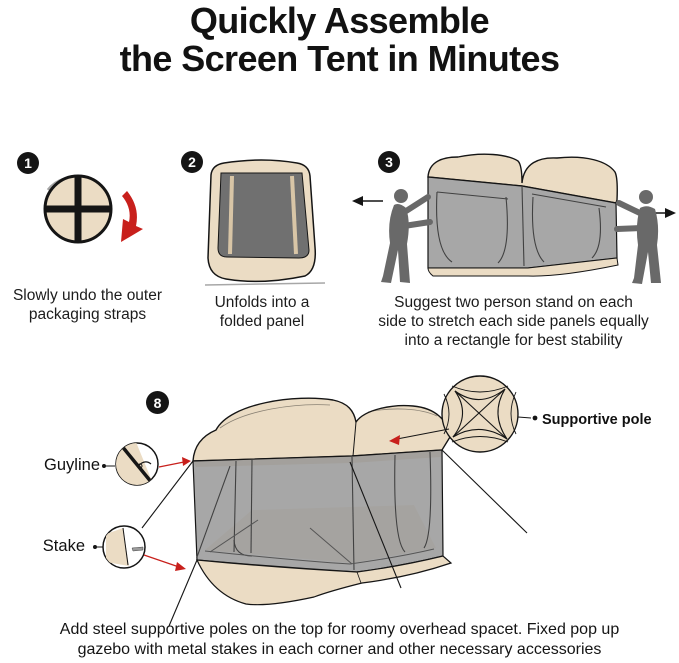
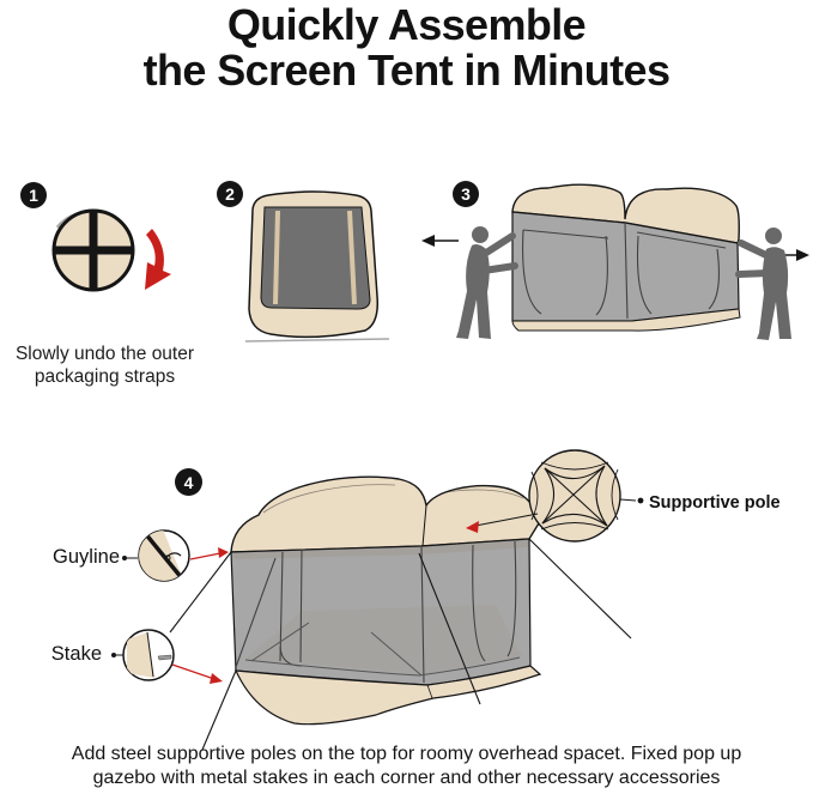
  Quickly Assemble
  the Screen Tent in Minutes
  1
  2
  3
- 8
+ 4
  Slowly undo the outer
  packaging straps
- Unfolds into a
- folded panel
- Suggest two person stand on each
- side to stretch each side panels equally
- into a rectangle for best stability
  Add steel supportive poles on the top for roomy overhead spacet. Fixed pop up
  gazebo with metal stakes in each corner and other necessary accessories
  Guyline
  Stake
  Supportive pole
